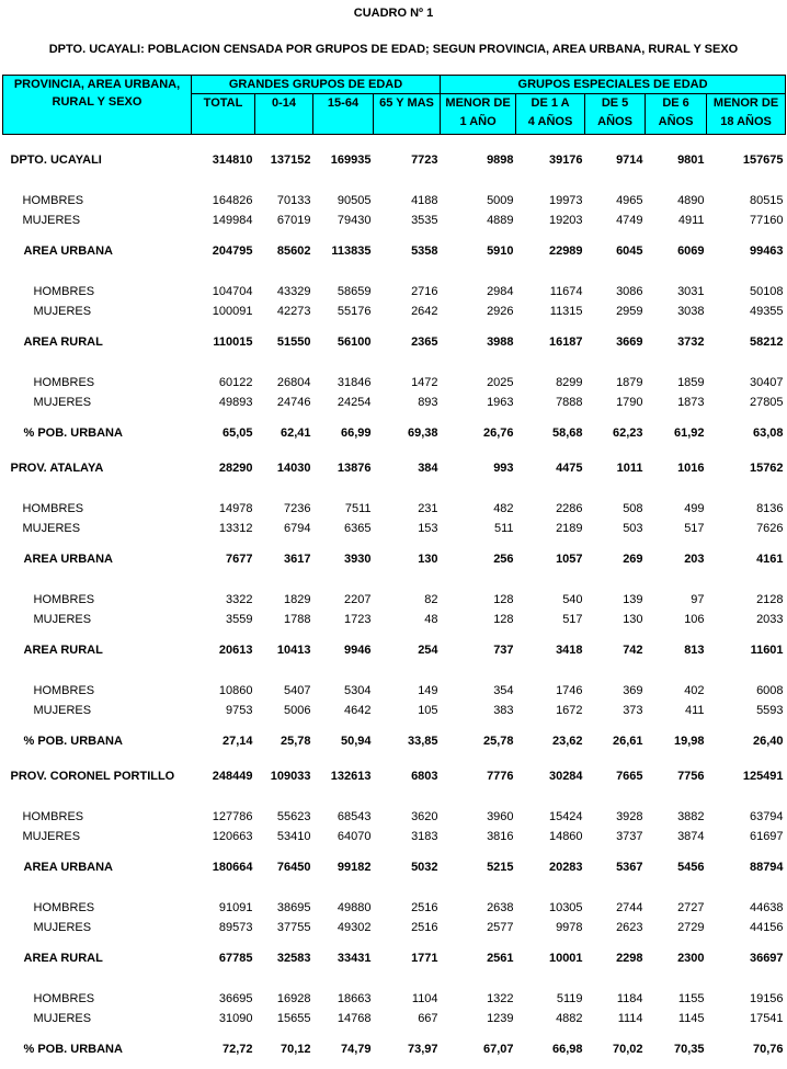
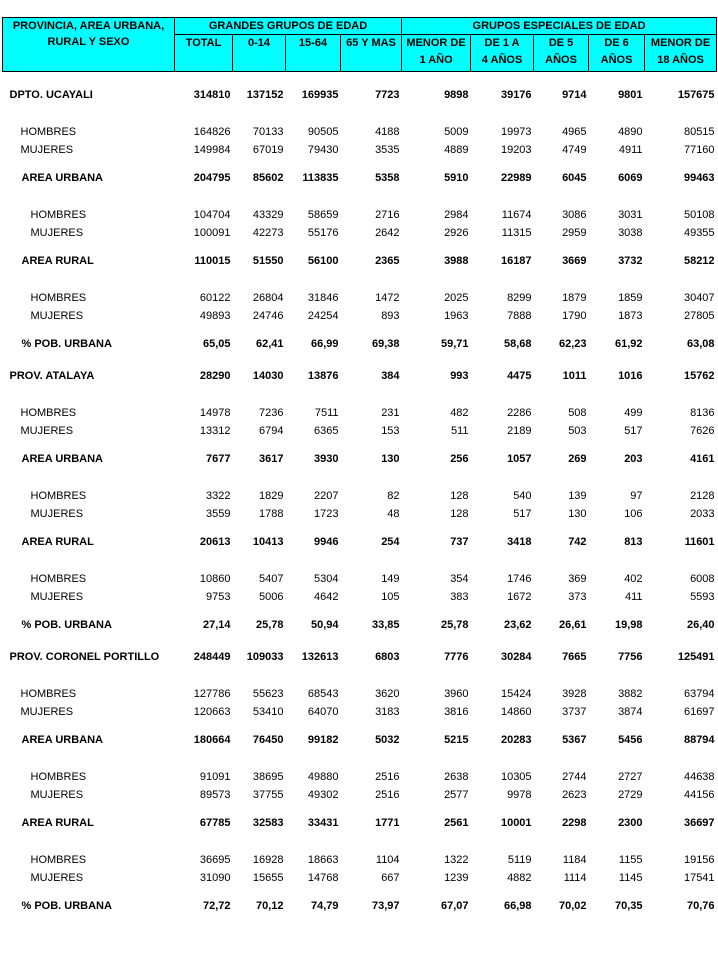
- CUADRO Nº 1
- DPTO. UCAYALI: POBLACION CENSADA POR GRUPOS DE EDAD; SEGUN PROVINCIA, AREA URBANA, RURAL Y SEXO
  PROVINCIA, AREA URBANA, RURAL Y SEXO	GRANDES GRUPOS DE EDAD	GRUPOS ESPECIALES DE EDAD
  TOTAL	0-14	15-64	65 Y MAS	MENOR DE 1 AÑO	DE 1 A 4 AÑOS	DE 5 AÑOS	DE 6 AÑOS	MENOR DE 18 AÑOS
  DPTO. UCAYALI	314810	137152	169935	7723	9898	39176	9714	9801	157675
  HOMBRES	164826	70133	90505	4188	5009	19973	4965	4890	80515
  MUJERES	149984	67019	79430	3535	4889	19203	4749	4911	77160
  AREA URBANA	204795	85602	113835	5358	5910	22989	6045	6069	99463
  HOMBRES	104704	43329	58659	2716	2984	11674	3086	3031	50108
  MUJERES	100091	42273	55176	2642	2926	11315	2959	3038	49355
  AREA RURAL	110015	51550	56100	2365	3988	16187	3669	3732	58212
  HOMBRES	60122	26804	31846	1472	2025	8299	1879	1859	30407
  MUJERES	49893	24746	24254	893	1963	7888	1790	1873	27805
- % POB. URBANA	65,05	62,41	66,99	69,38	26,76	58,68	62,23	61,92	63,08
+ % POB. URBANA	65,05	62,41	66,99	69,38	59,71	58,68	62,23	61,92	63,08
  PROV. ATALAYA	28290	14030	13876	384	993	4475	1011	1016	15762
  HOMBRES	14978	7236	7511	231	482	2286	508	499	8136
  MUJERES	13312	6794	6365	153	511	2189	503	517	7626
  AREA URBANA	7677	3617	3930	130	256	1057	269	203	4161
  HOMBRES	3322	1829	2207	82	128	540	139	97	2128
  MUJERES	3559	1788	1723	48	128	517	130	106	2033
  AREA RURAL	20613	10413	9946	254	737	3418	742	813	11601
  HOMBRES	10860	5407	5304	149	354	1746	369	402	6008
  MUJERES	9753	5006	4642	105	383	1672	373	411	5593
  % POB. URBANA	27,14	25,78	50,94	33,85	25,78	23,62	26,61	19,98	26,40
  PROV. CORONEL PORTILLO	248449	109033	132613	6803	7776	30284	7665	7756	125491
  HOMBRES	127786	55623	68543	3620	3960	15424	3928	3882	63794
  MUJERES	120663	53410	64070	3183	3816	14860	3737	3874	61697
  AREA URBANA	180664	76450	99182	5032	5215	20283	5367	5456	88794
  HOMBRES	91091	38695	49880	2516	2638	10305	2744	2727	44638
  MUJERES	89573	37755	49302	2516	2577	9978	2623	2729	44156
  AREA RURAL	67785	32583	33431	1771	2561	10001	2298	2300	36697
  HOMBRES	36695	16928	18663	1104	1322	5119	1184	1155	19156
  MUJERES	31090	15655	14768	667	1239	4882	1114	1145	17541
  % POB. URBANA	72,72	70,12	74,79	73,97	67,07	66,98	70,02	70,35	70,76
